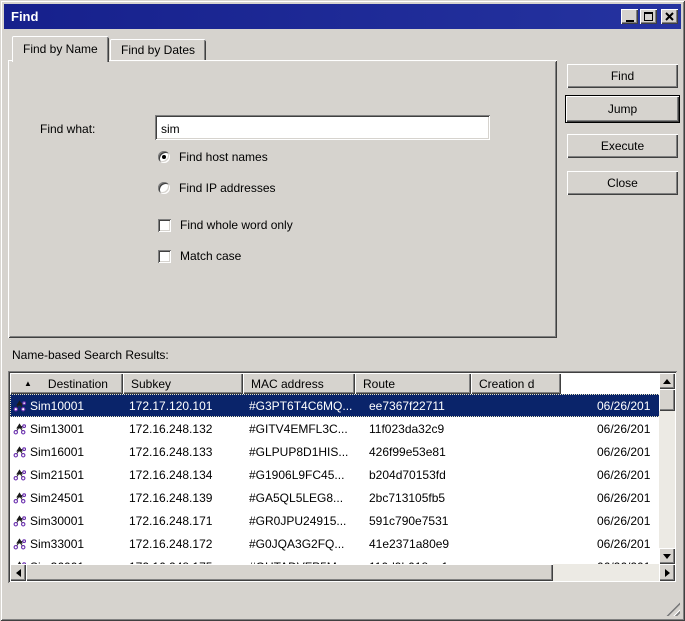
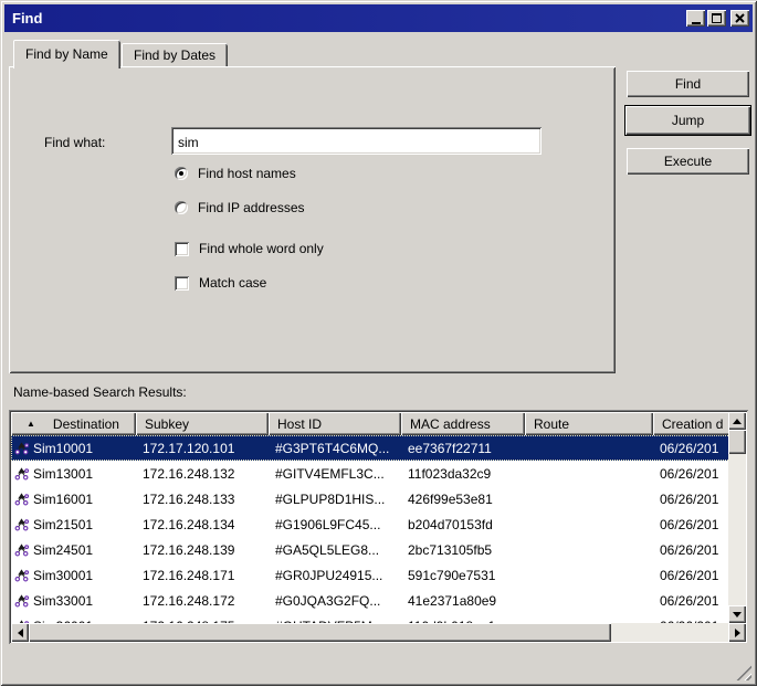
  Find
  Find by Name
  Find by Dates
  Find what:
  sim
  Find host names
  Find IP addresses
  Find whole word only
  Match case
  Find
  Jump
  Execute
- Close
  Name-based Search Results:
  ▲
  Destination
  Subkey
+ Host ID
  MAC address
  Route
  Creation d
  Sim10001
  172.17.120.101
  #G3PT6T4C6MQ...
  ee7367f22711
  06/26/201
  Sim13001
  172.16.248.132
  #GITV4EMFL3C...
  11f023da32c9
  06/26/201
  Sim16001
  172.16.248.133
  #GLPUP8D1HIS...
  426f99e53e81
  06/26/201
  Sim21501
  172.16.248.134
  #G1906L9FC45...
  b204d70153fd
  06/26/201
  Sim24501
  172.16.248.139
  #GA5QL5LEG8...
  2bc713105fb5
  06/26/201
  Sim30001
  172.16.248.171
  #GR0JPU24915...
  591c790e7531
  06/26/201
  Sim33001
  172.16.248.172
  #G0JQA3G2FQ...
  41e2371a80e9
  06/26/201
